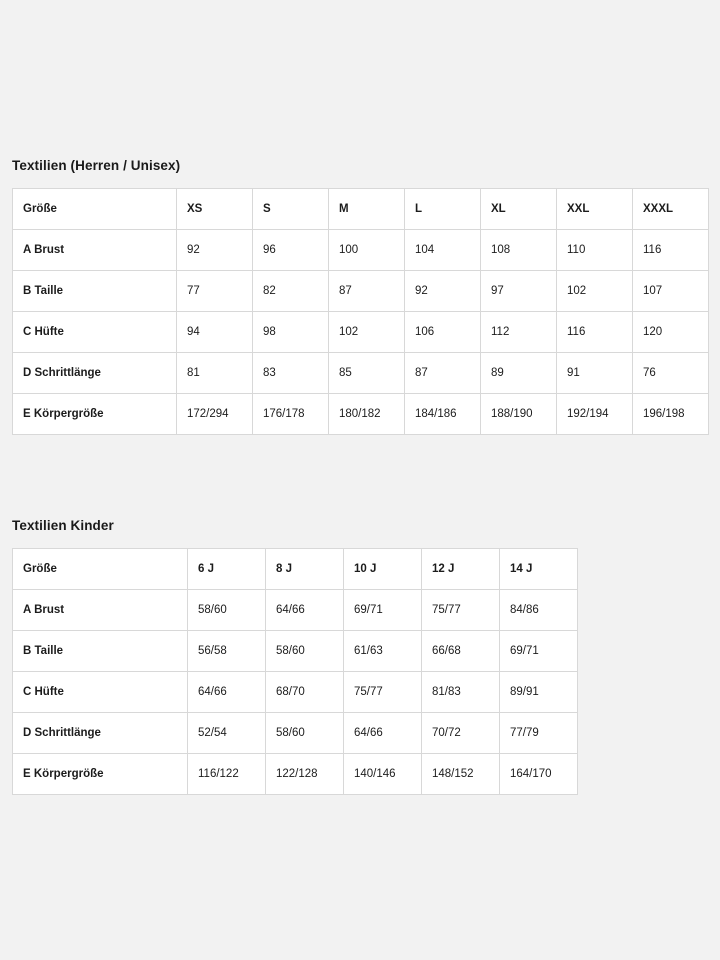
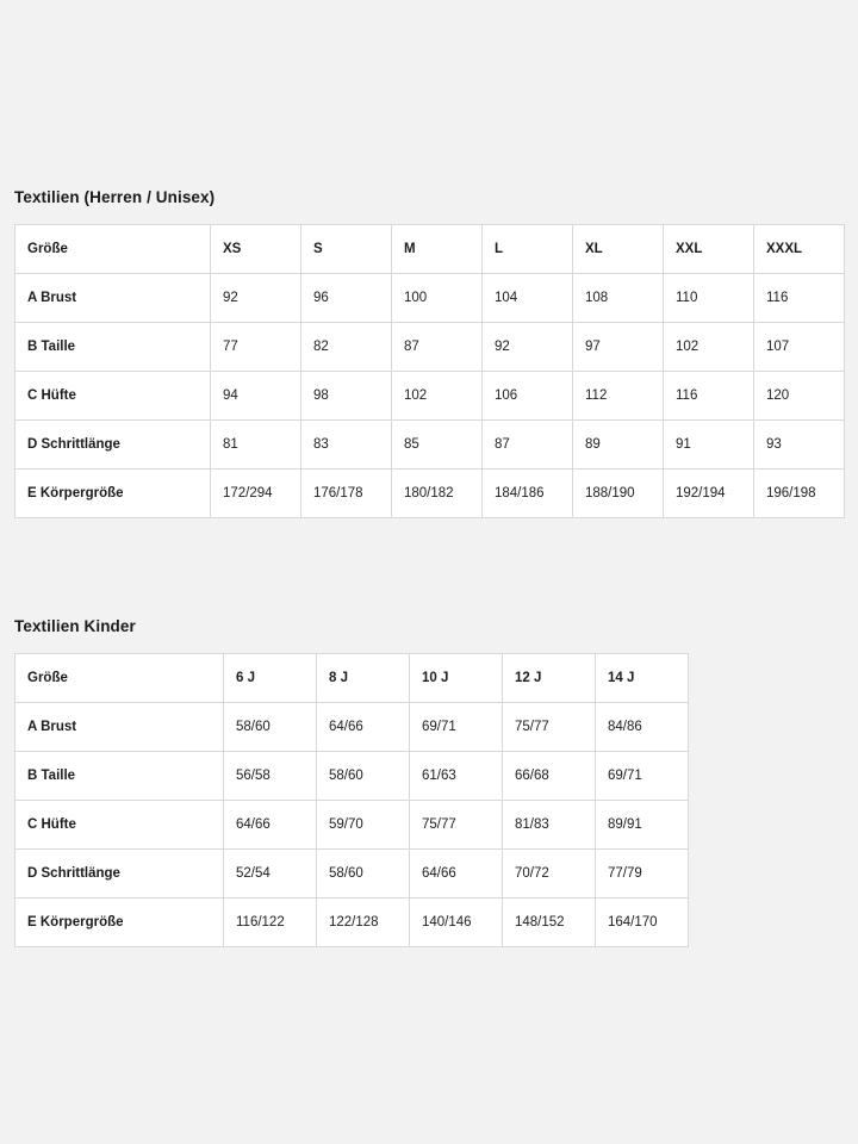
  Textilien (Herren / Unisex)
  Größe	XS	S	M	L	XL	XXL	XXXL
  A Brust	92	96	100	104	108	110	116
  B Taille	77	82	87	92	97	102	107
  C Hüfte	94	98	102	106	112	116	120
- D Schrittlänge	81	83	85	87	89	91	76
+ D Schrittlänge	81	83	85	87	89	91	93
  E Körpergröße	172/294	176/178	180/182	184/186	188/190	192/194	196/198
  Textilien Kinder
  Größe	6 J	8 J	10 J	12 J	14 J
  A Brust	58/60	64/66	69/71	75/77	84/86
  B Taille	56/58	58/60	61/63	66/68	69/71
- C Hüfte	64/66	68/70	75/77	81/83	89/91
+ C Hüfte	64/66	59/70	75/77	81/83	89/91
  D Schrittlänge	52/54	58/60	64/66	70/72	77/79
  E Körpergröße	116/122	122/128	140/146	148/152	164/170
